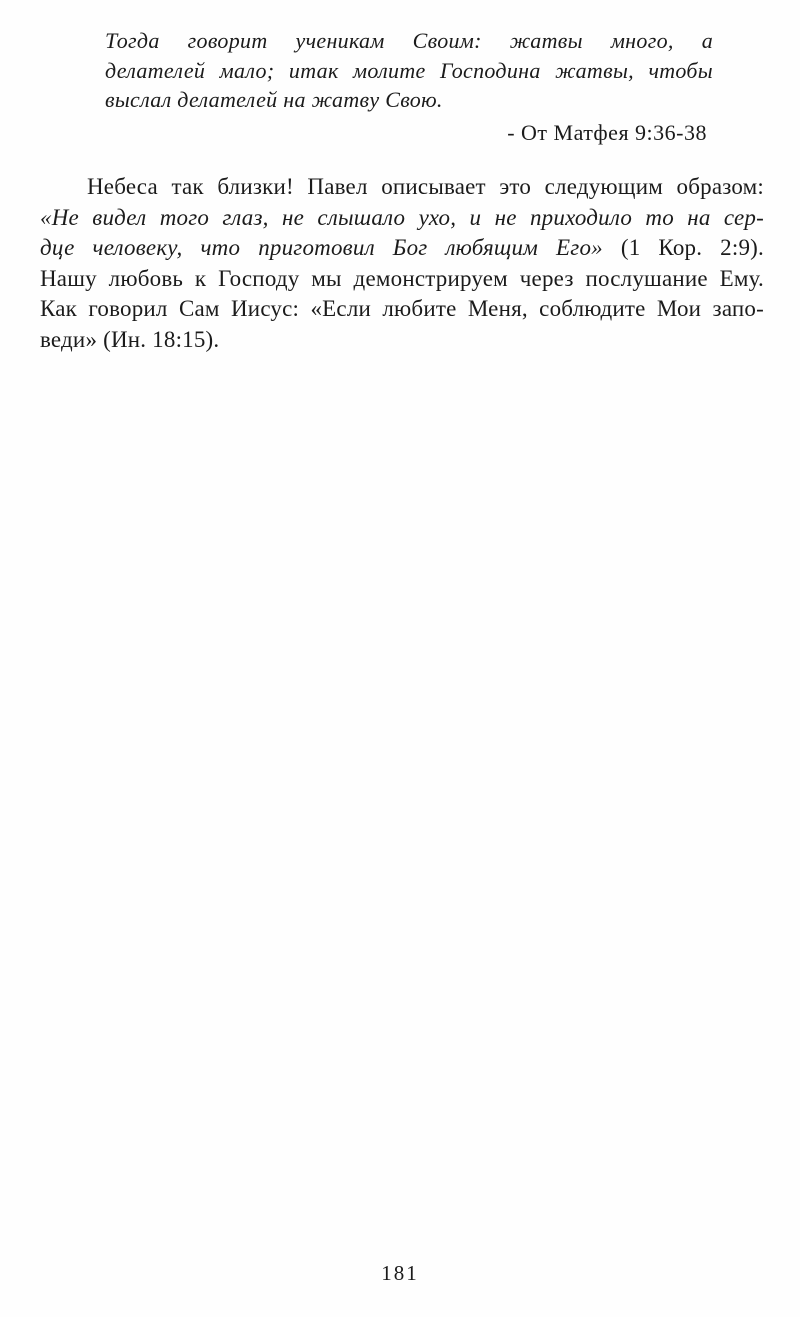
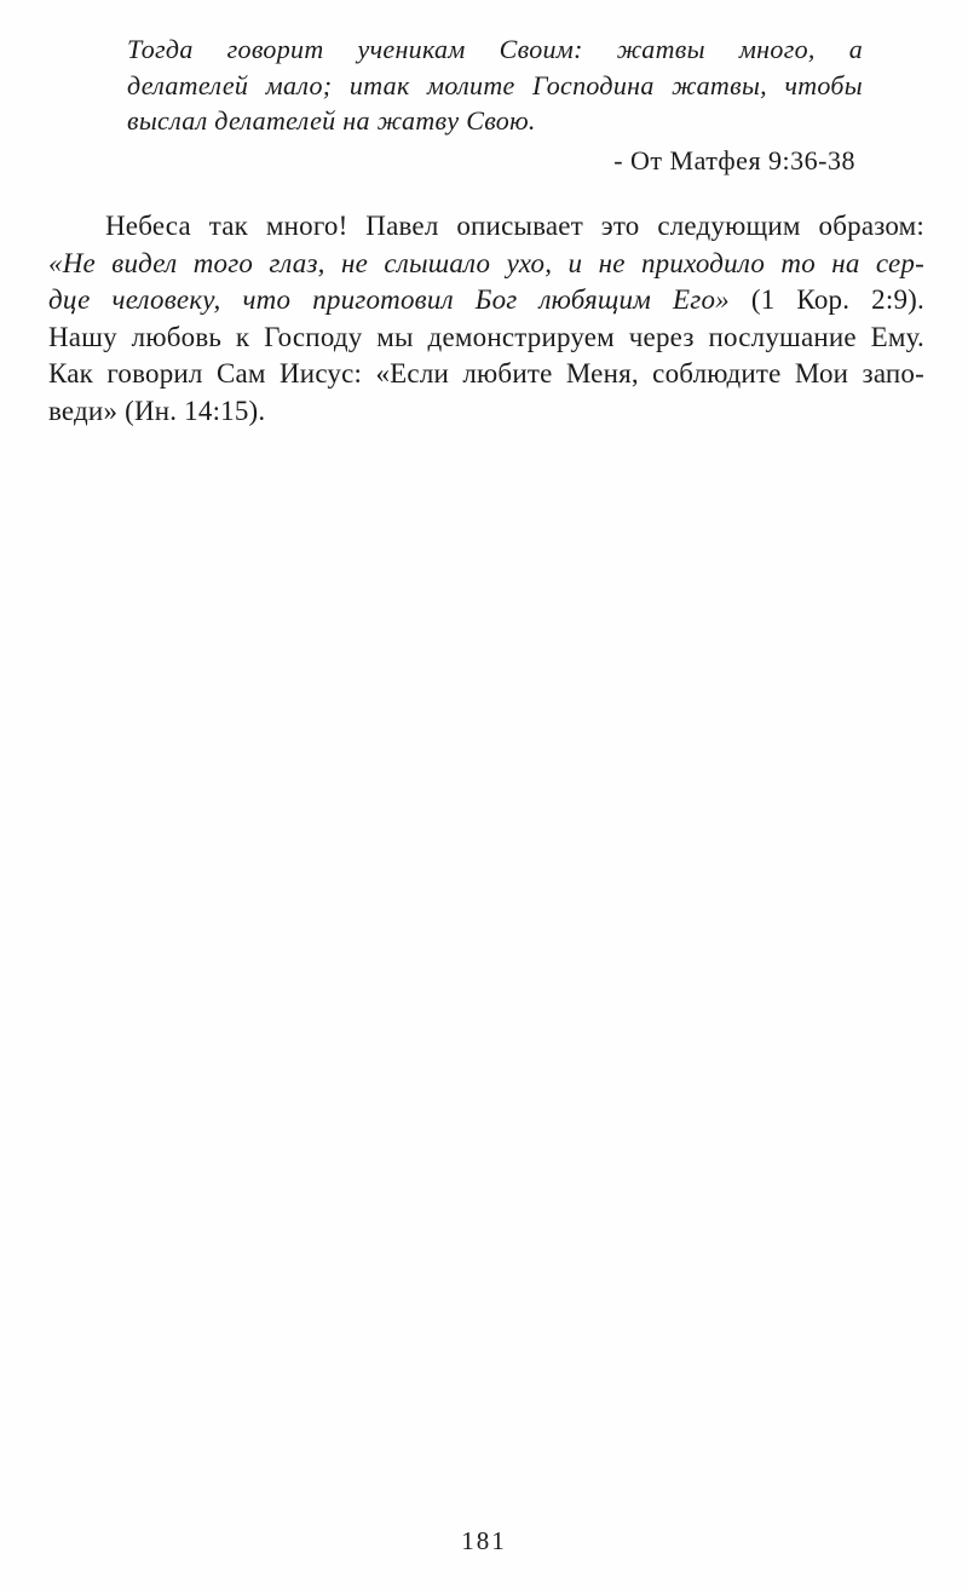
  Тогда говорит ученикам Своим: жатвы много, а
  делателей мало; итак молите Господина жатвы, чтобы
  выслал делателей на жатву Свою.
  - От Матфея 9:36-38
- Небеса так близки! Павел описывает это следующим образом:
+ Небеса так много! Павел описывает это следующим образом:
  «Не видел того глаз, не слышало ухо, и не приходило то на сер-
  дце человеку, что приготовил Бог любящим Его» (1 Кор. 2:9).
  Нашу любовь к Господу мы демонстрируем через послушание Ему.
  Как говорил Сам Иисус: «Если любите Меня, соблюдите Мои запо-
- веди» (Ин. 18:15).
+ веди» (Ин. 14:15).
  181
